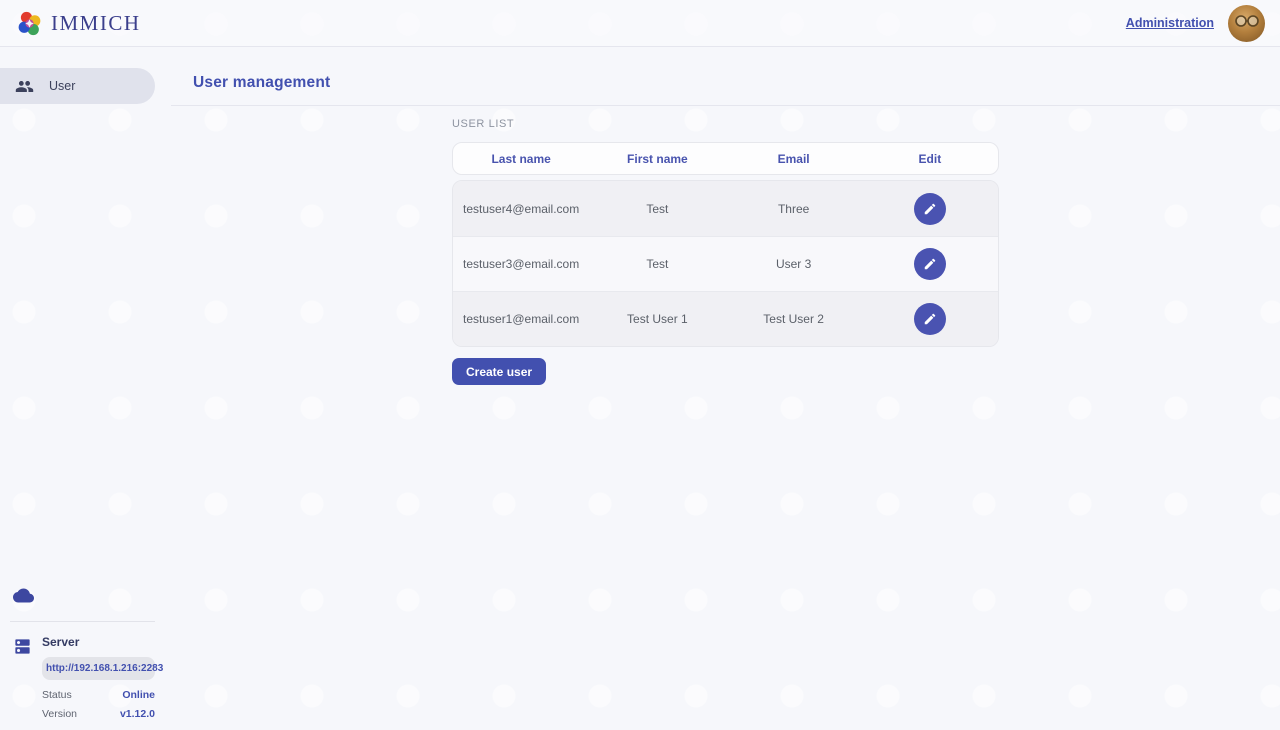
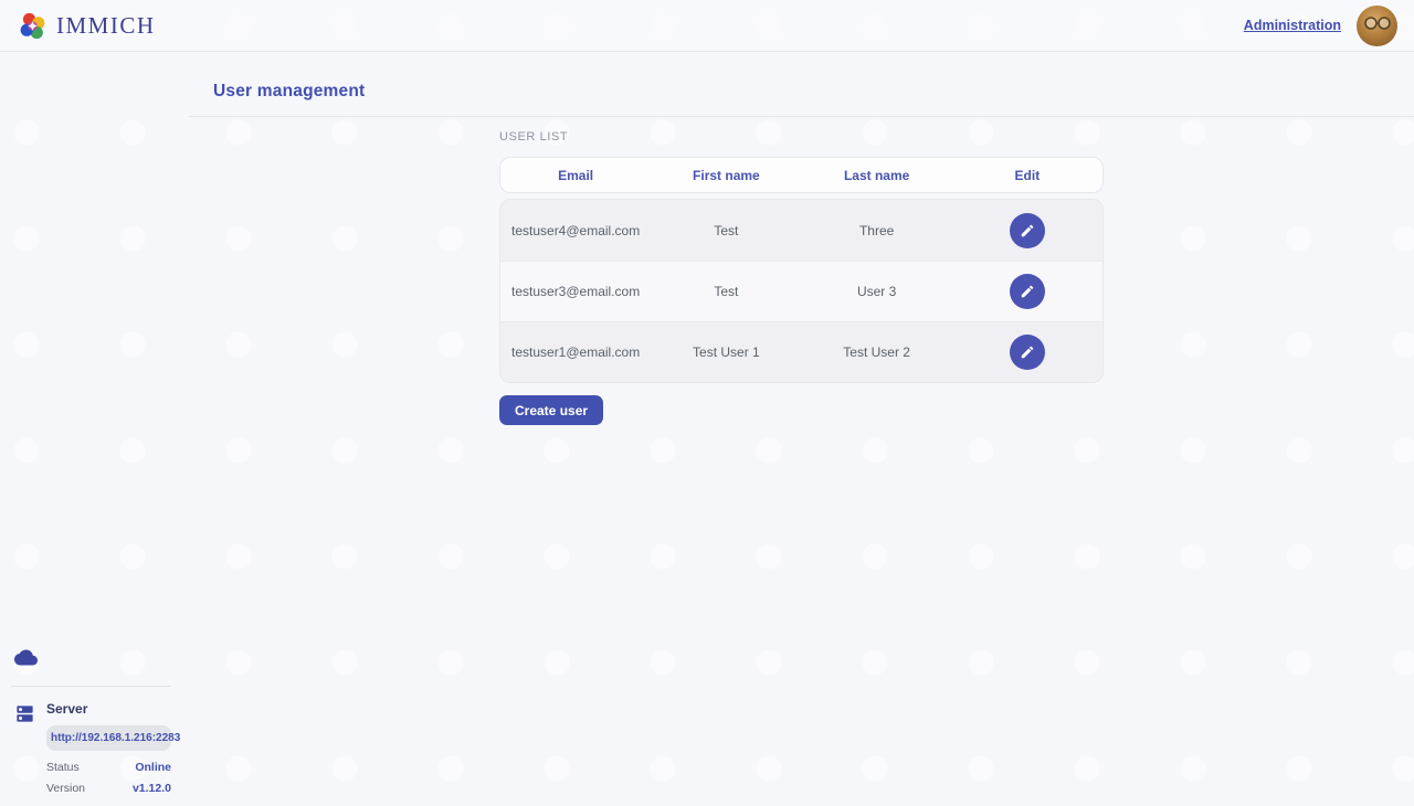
  IMMICH
  Administration
- User
  Server
  http://192.168.1.216:2283
  Status
  Online
  Version
  v1.12.0
  User management
  USER LIST
- Last name
+ Email
  First name
- Email
+ Last name
  Edit
  testuser4@email.com
  Test
  Three
  testuser3@email.com
  Test
  User 3
  testuser1@email.com
  Test User 1
  Test User 2
  Create user
